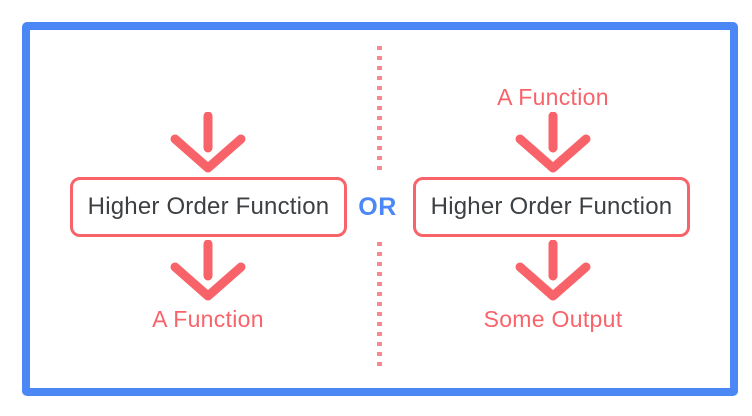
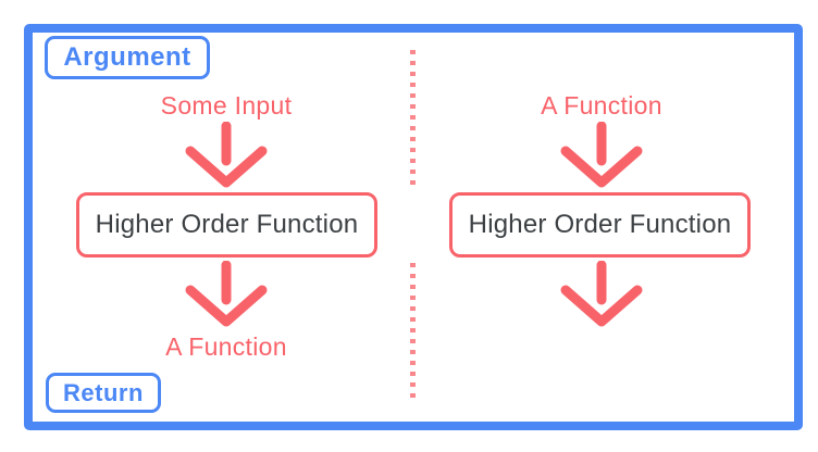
+ Argument
+ Return
+ Some Input
  Higher Order Function
  A Function
- OR
  A Function
  Higher Order Function
- Some Output
